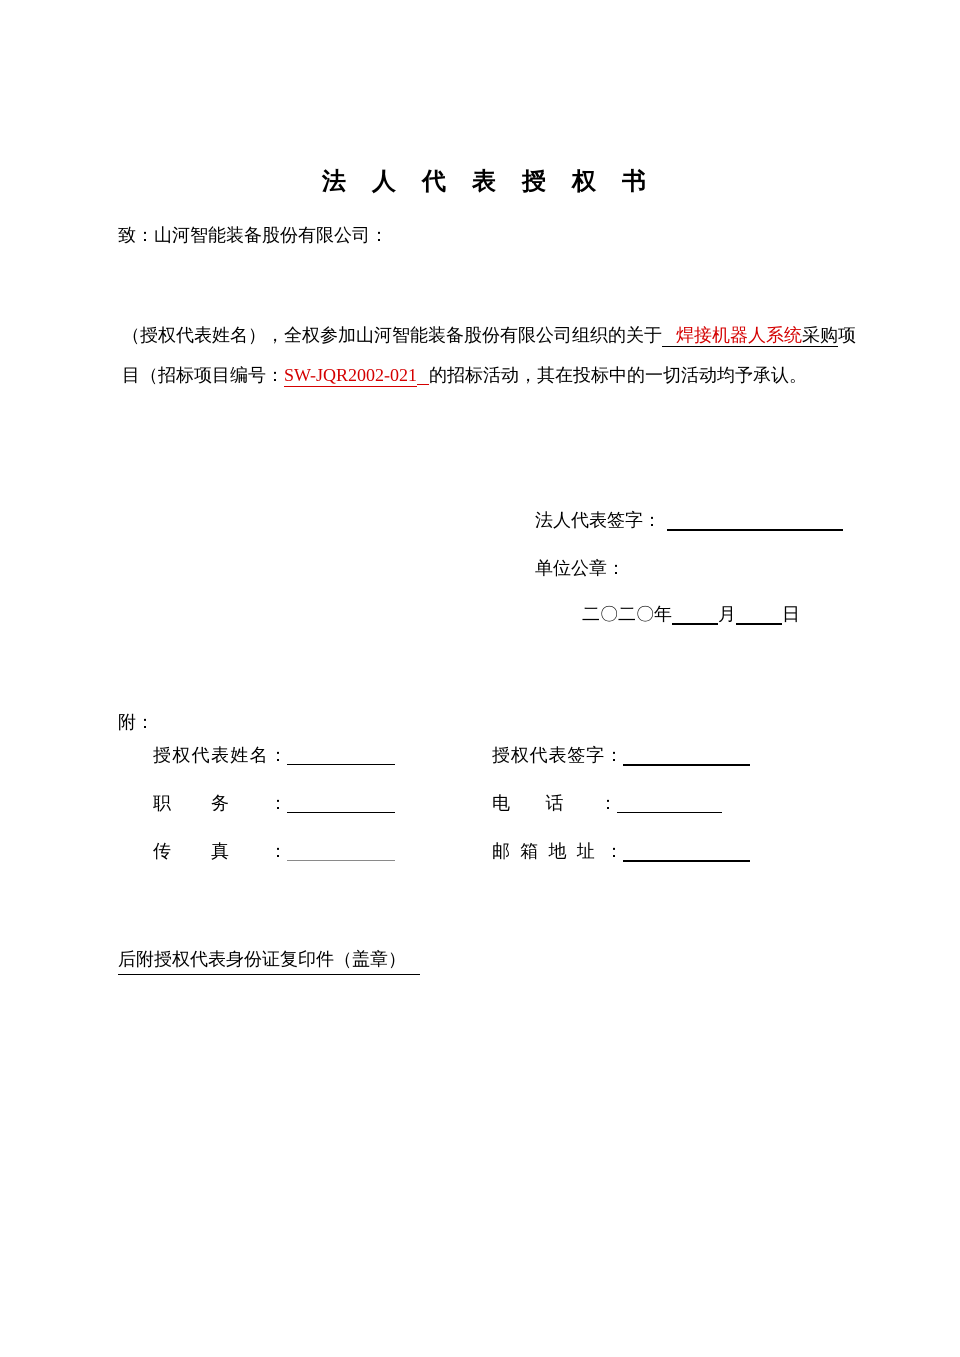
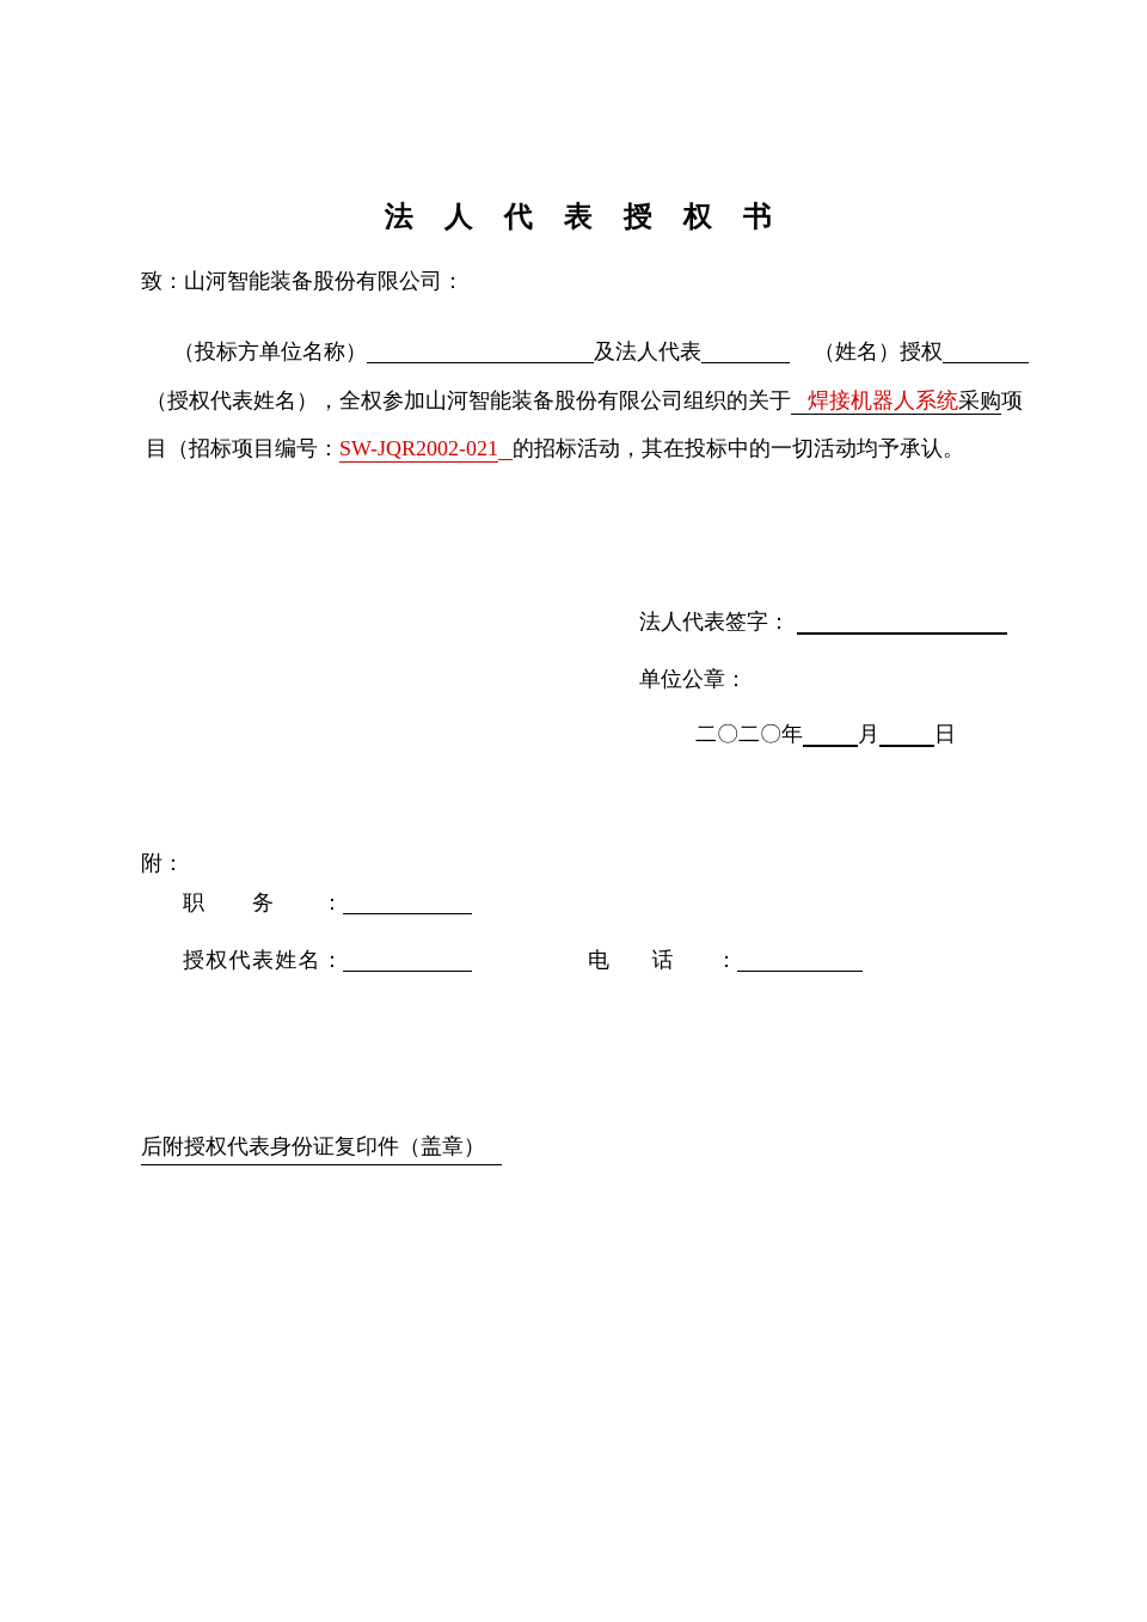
  法人代表授权书
  致：山河智能装备股份有限公司：
+ （投标方单位名称） 及法人代表 （姓名）授权
  （授权代表姓名），全权参加山河智能装备股份有限公司组织的关于 焊接机器人系统采购项
  目（招标项目编号：SW-JQR2002-021 的招标活动，其在投标中的一切活动均予承认。
  法人代表签字：
  单位公章：
  二〇二〇年 月 日
  附：
- 授权代表姓名：
+ 职务：
- 授权代表签字：
- 职务：
+ 授权代表姓名：
  电话：
- 传真：
- 邮箱地址：
  后附授权代表身份证复印件（盖章）
